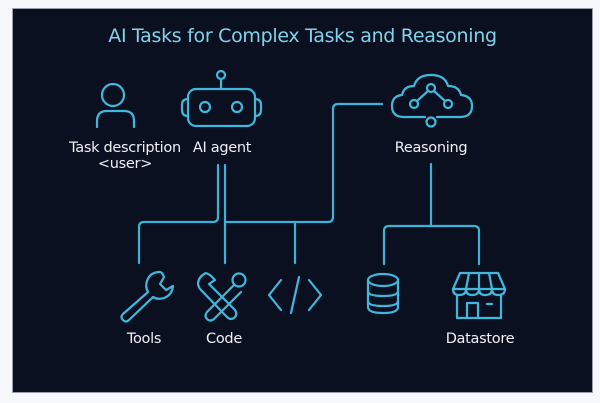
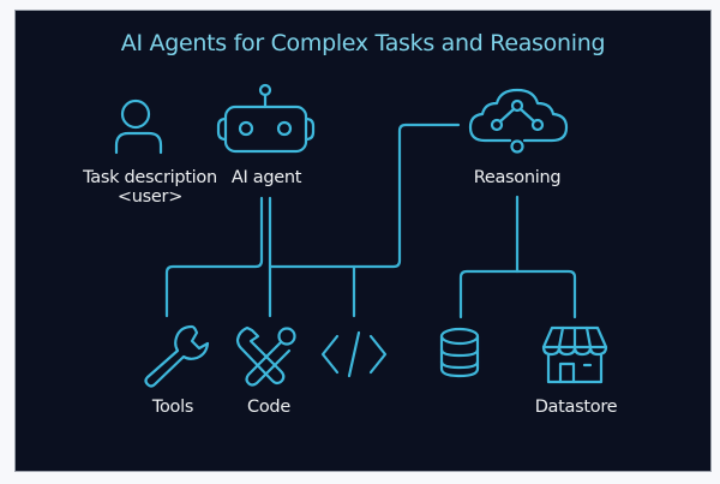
- AI Tasks for Complex Tasks and Reasoning
+ AI Agents for Complex Tasks and Reasoning
  Task description
  <user>
  AI agent
  Reasoning
  Tools
  Code
  Datastore
